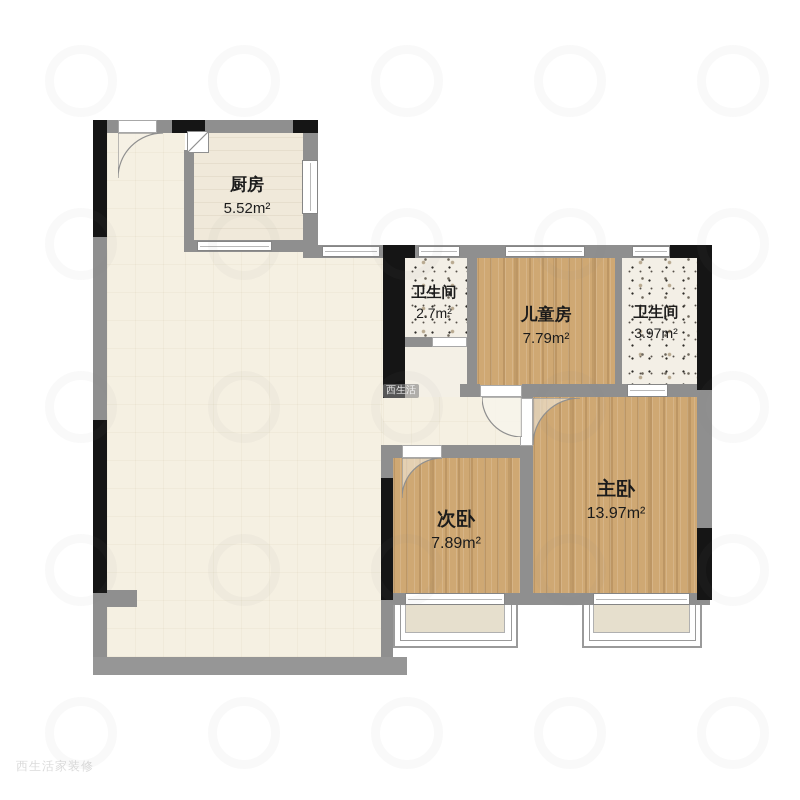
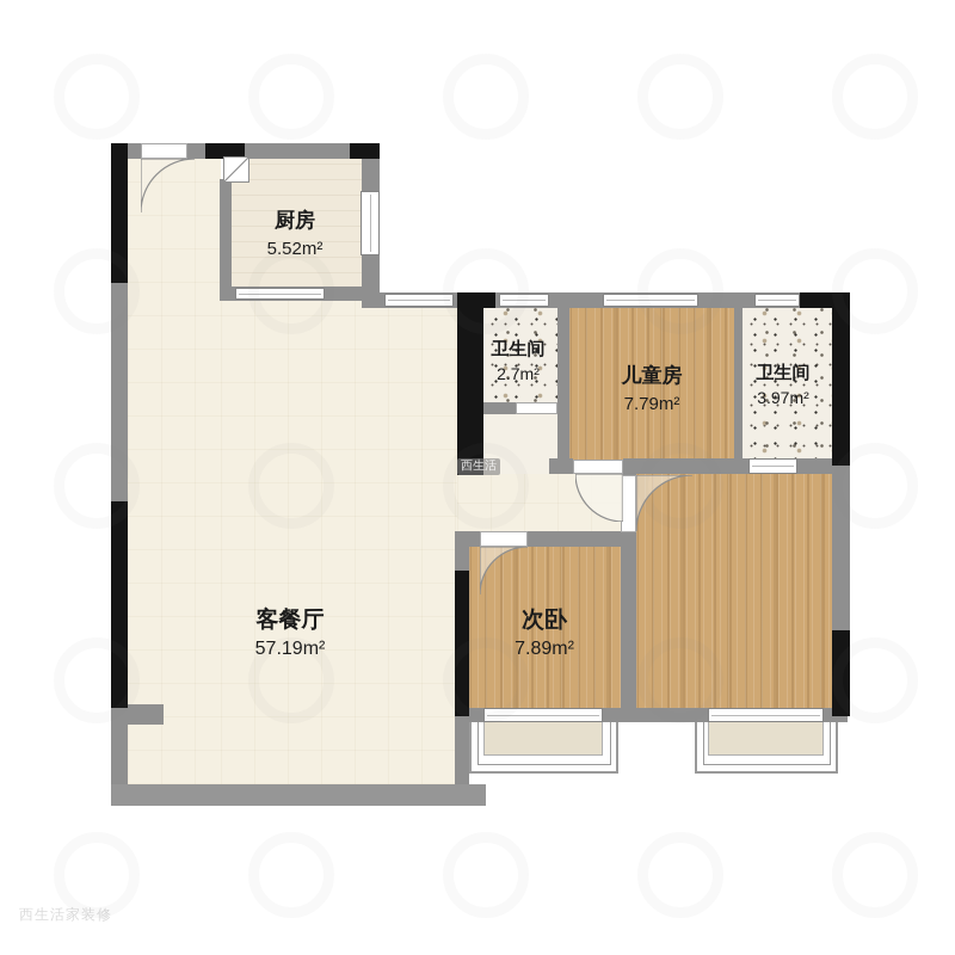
  厨房
  5.52m²
  卫生间
  2.7m²
  儿童房
  7.79m²
  卫生间
  3.97m²
+ 客餐厅
+ 57.19m²
  次卧
  7.89m²
- 主卧
- 13.97m²
  西生活
  西生活家装修
